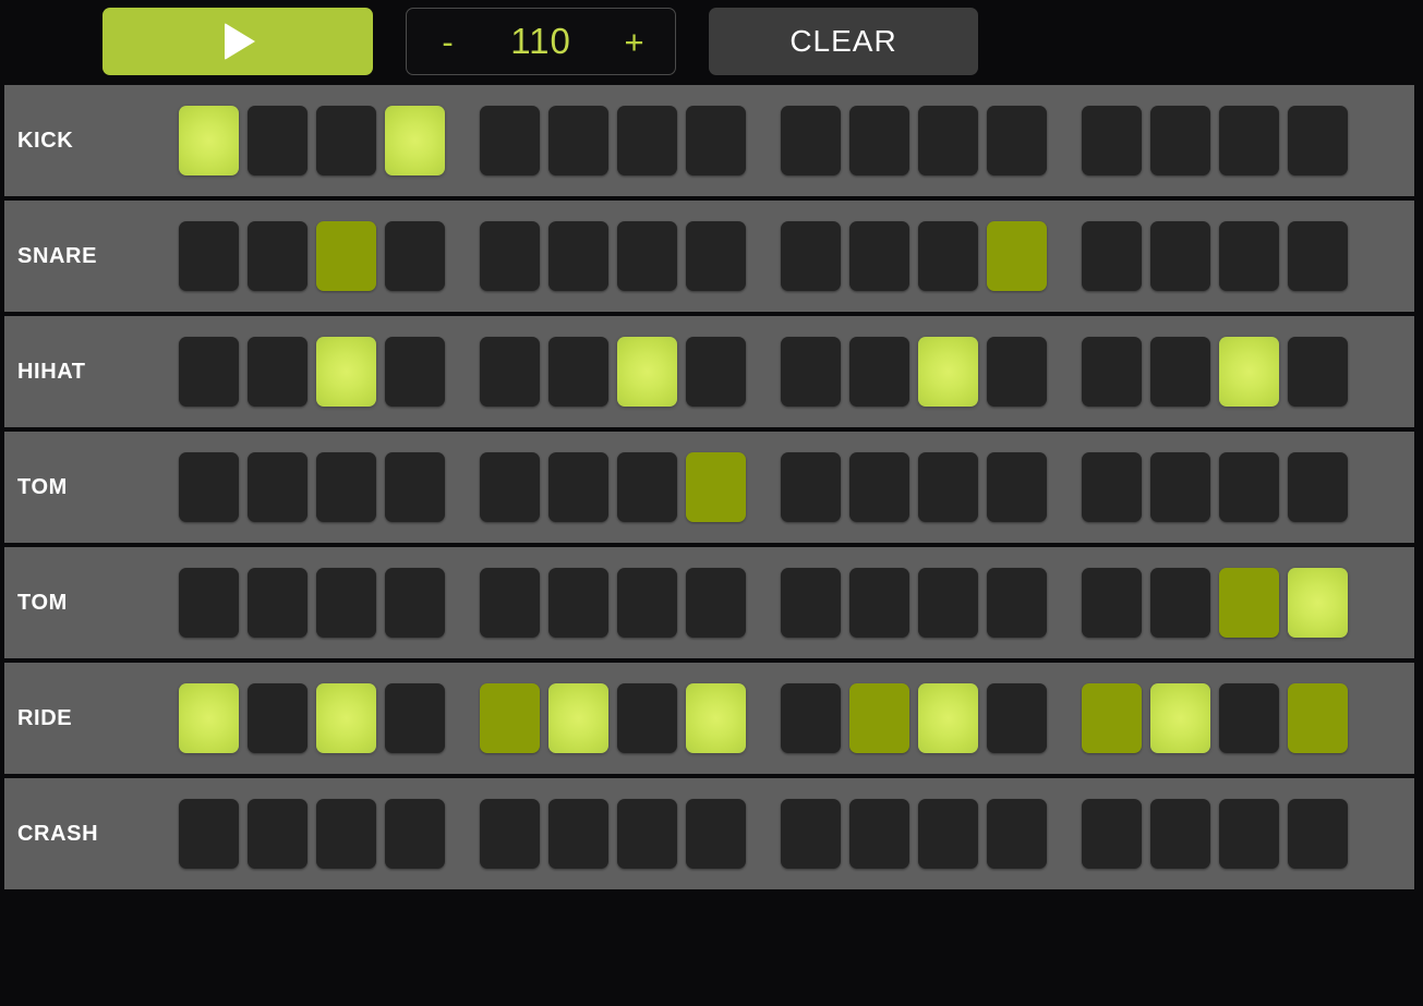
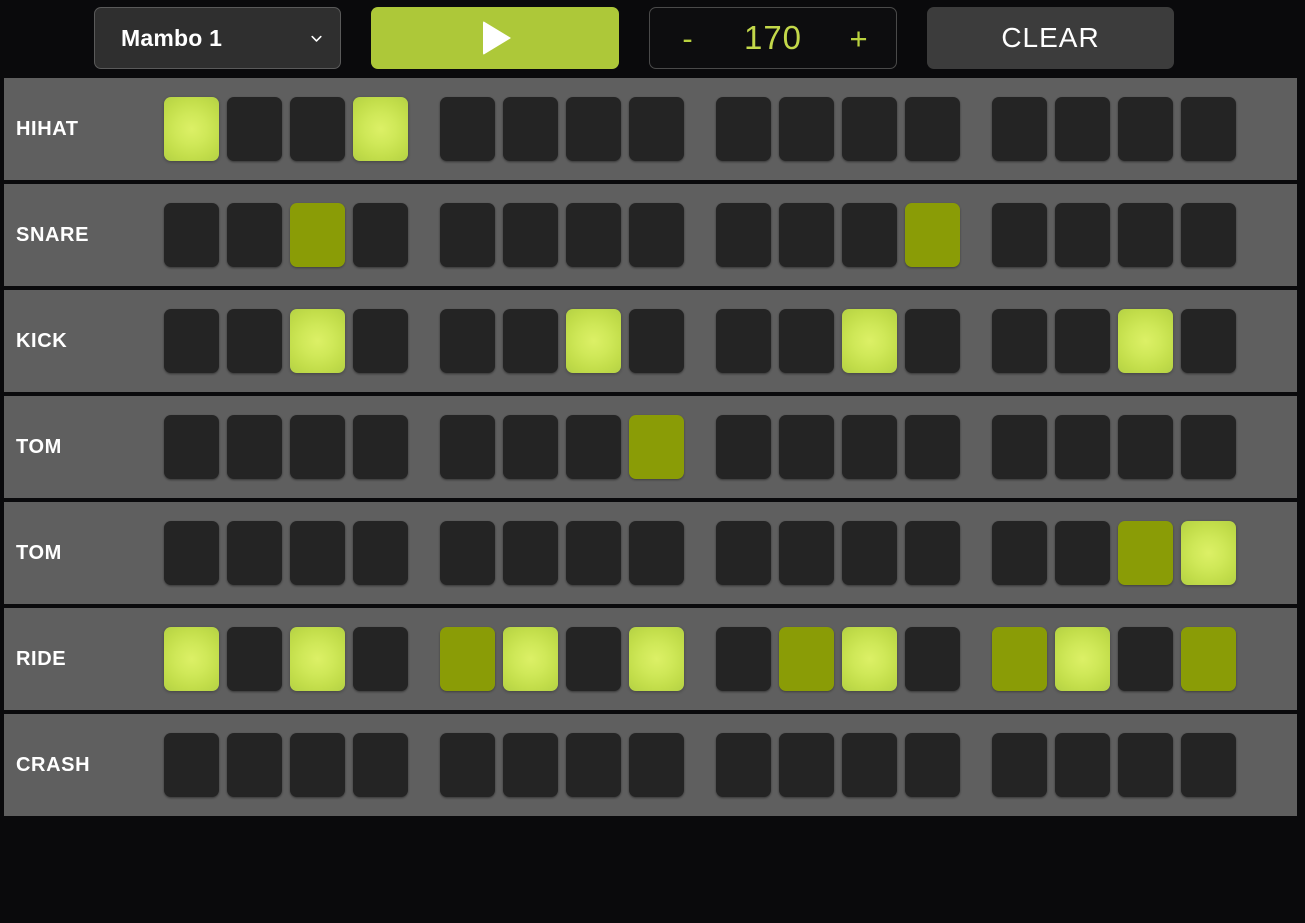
+ Mambo 1
  -
- 110
+ 170
  +
  CLEAR
- KICK
+ HIHAT
  SNARE
- HIHAT
+ KICK
  TOM
  TOM
  RIDE
  CRASH
